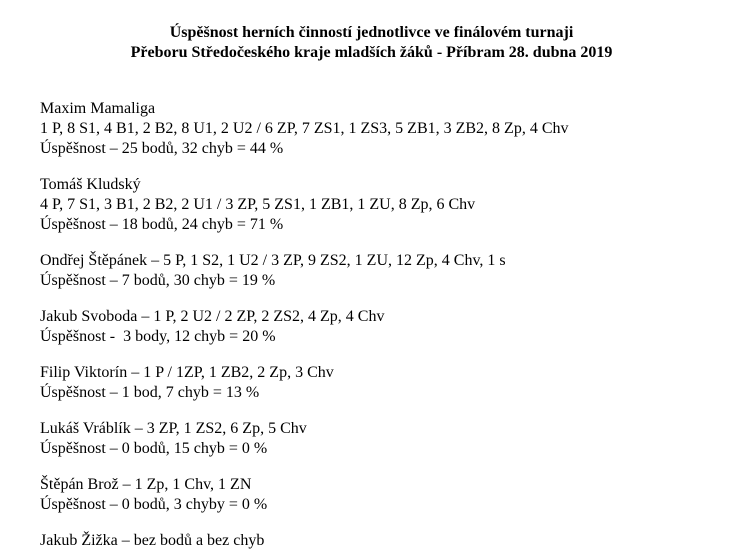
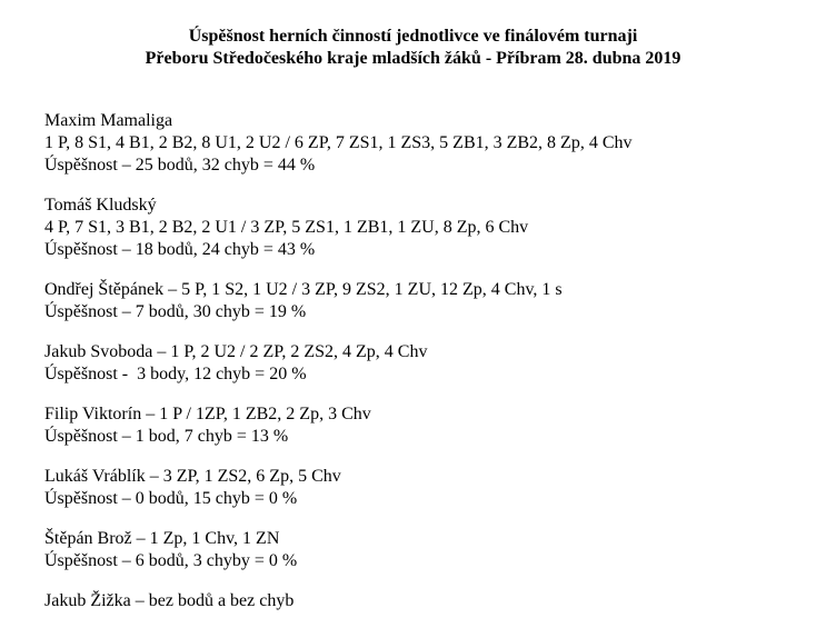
  Úspěšnost herních činností jednotlivce ve finálovém turnaji
  Přeboru Středočeského kraje mladších žáků - Příbram 28. dubna 2019
  Maxim Mamaliga
  1 P, 8 S1, 4 B1, 2 B2, 8 U1, 2 U2 / 6 ZP, 7 ZS1, 1 ZS3, 5 ZB1, 3 ZB2, 8 Zp, 4 Chv
  Úspěšnost – 25 bodů, 32 chyb = 44 %
  Tomáš Kludský
  4 P, 7 S1, 3 B1, 2 B2, 2 U1 / 3 ZP, 5 ZS1, 1 ZB1, 1 ZU, 8 Zp, 6 Chv
- Úspěšnost – 18 bodů, 24 chyb = 71 %
+ Úspěšnost – 18 bodů, 24 chyb = 43 %
  Ondřej Štěpánek – 5 P, 1 S2, 1 U2 / 3 ZP, 9 ZS2, 1 ZU, 12 Zp, 4 Chv, 1 s
  Úspěšnost – 7 bodů, 30 chyb = 19 %
  Jakub Svoboda – 1 P, 2 U2 / 2 ZP, 2 ZS2, 4 Zp, 4 Chv
  Úspěšnost - 3 body, 12 chyb = 20 %
  Filip Viktorín – 1 P / 1ZP, 1 ZB2, 2 Zp, 3 Chv
  Úspěšnost – 1 bod, 7 chyb = 13 %
  Lukáš Vráblík – 3 ZP, 1 ZS2, 6 Zp, 5 Chv
  Úspěšnost – 0 bodů, 15 chyb = 0 %
  Štěpán Brož – 1 Zp, 1 Chv, 1 ZN
- Úspěšnost – 0 bodů, 3 chyby = 0 %
+ Úspěšnost – 6 bodů, 3 chyby = 0 %
  Jakub Žižka – bez bodů a bez chyb
